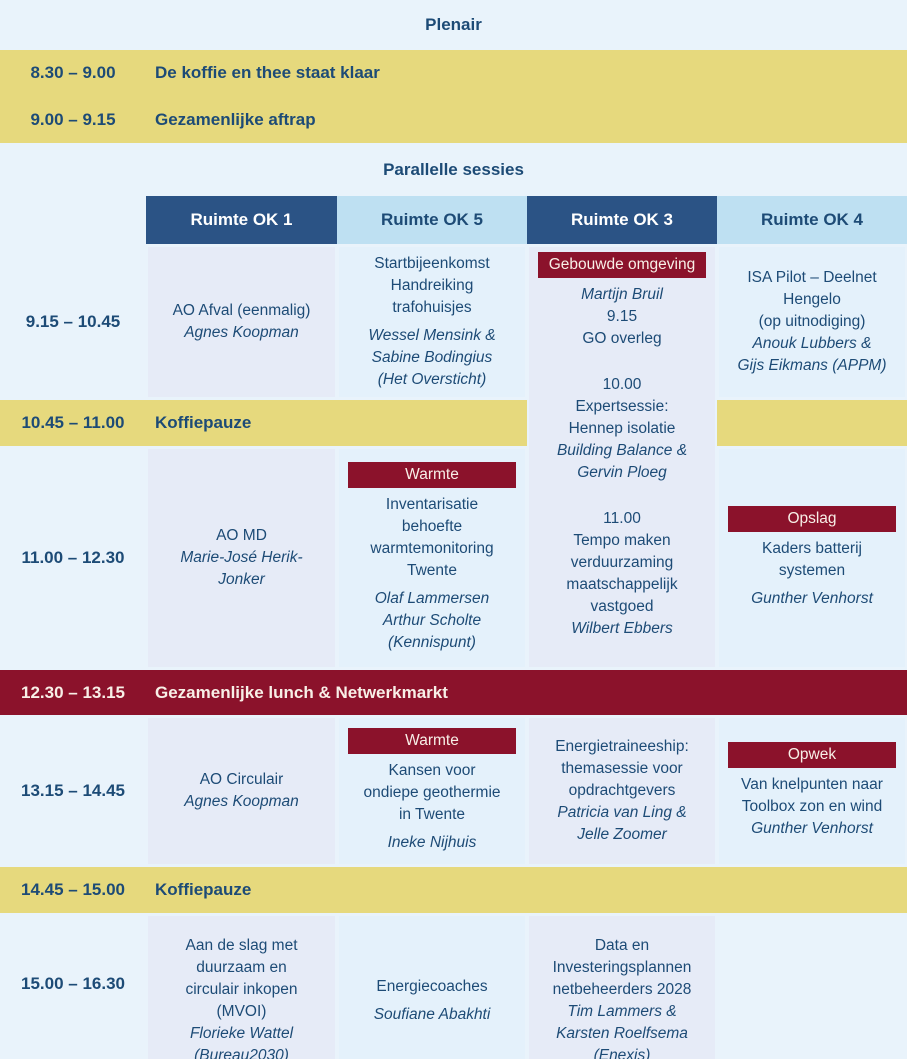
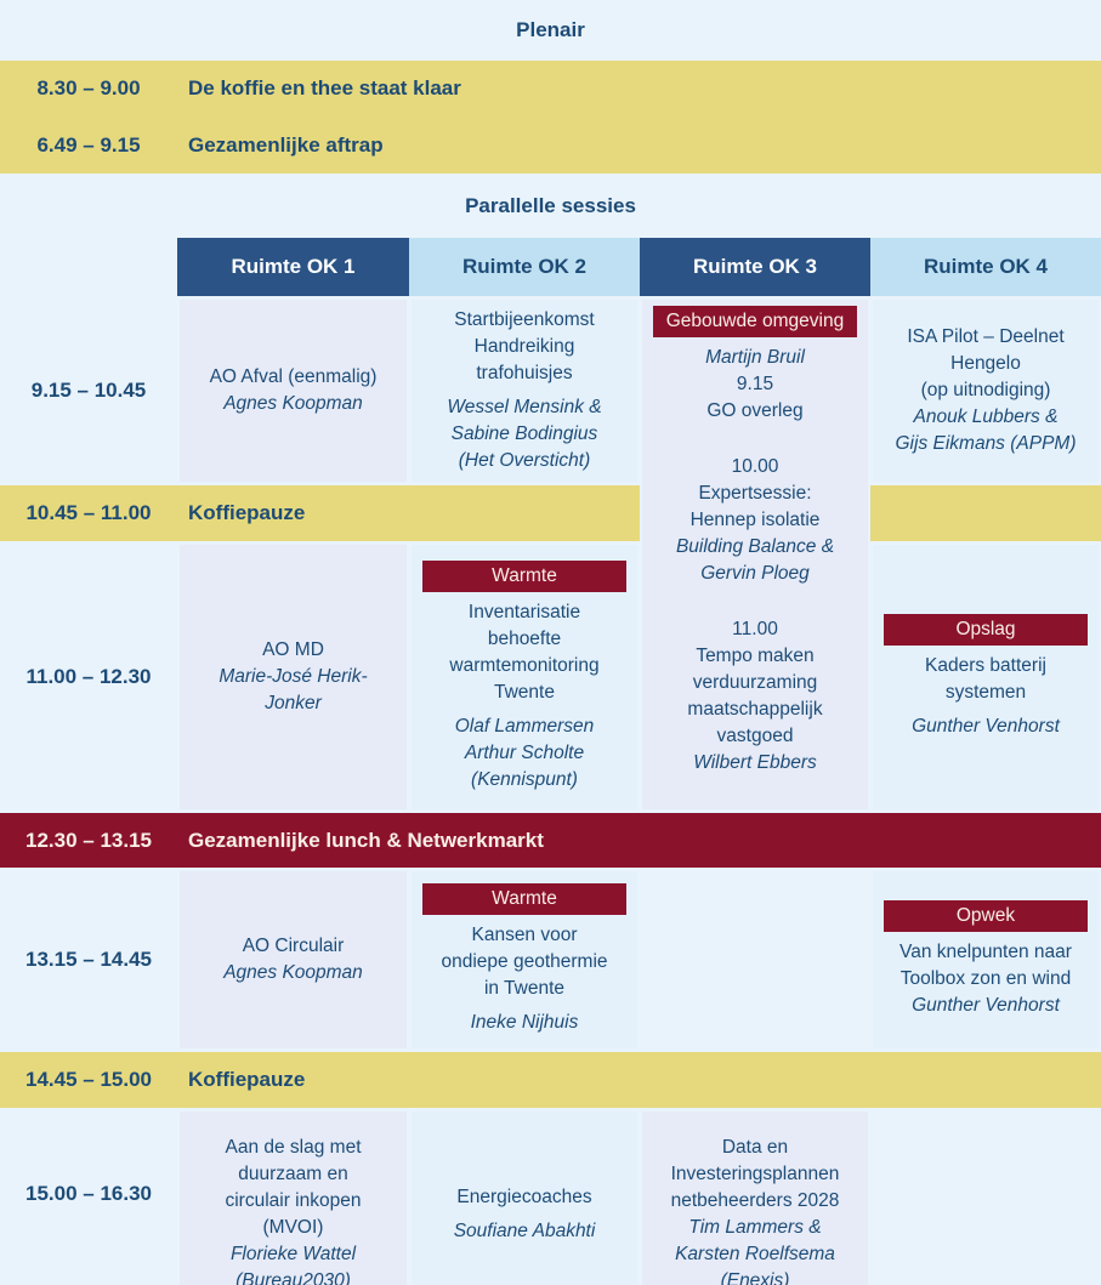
  Plenair
  8.30 – 9.00
  De koffie en thee staat klaar
- 9.00 – 9.15
+ 6.49 – 9.15
  Gezamenlijke aftrap
  Parallelle sessies
  Ruimte OK 1
- Ruimte OK 5
+ Ruimte OK 2
  Ruimte OK 3
  Ruimte OK 4
  9.15 – 10.45
  AO Afval (eenmalig)
  Agnes Koopman
  Startbijeenkomst
  Handreiking
  trafohuisjes
  Wessel Mensink &
  Sabine Bodingius
  (Het Oversticht)
  Gebouwde omgeving
  Martijn Bruil
  9.15
  GO overleg
  10.00
  Expertsessie:
  Hennep isolatie
  Building Balance &
  Gervin Ploeg
  11.00
  Tempo maken
  verduurzaming
  maatschappelijk
  vastgoed
  Wilbert Ebbers
  ISA Pilot – Deelnet
  Hengelo
  (op uitnodiging)
  Anouk Lubbers &
  Gijs Eikmans (APPM)
  10.45 – 11.00
  Koffiepauze
  11.00 – 12.30
  AO MD
  Marie-José Herik-
  Jonker
  Warmte
  Inventarisatie
  behoefte
  warmtemonitoring
  Twente
  Olaf Lammersen
  Arthur Scholte
  (Kennispunt)
  Opslag
  Kaders batterij
  systemen
  Gunther Venhorst
  12.30 – 13.15
  Gezamenlijke lunch & Netwerkmarkt
  13.15 – 14.45
  AO Circulair
  Agnes Koopman
  Warmte
  Kansen voor
  ondiepe geothermie
  in Twente
  Ineke Nijhuis
- Energietraineeship:
- themasessie voor
- opdrachtgevers
- Patricia van Ling &
- Jelle Zoomer
  Opwek
  Van knelpunten naar
  Toolbox zon en wind
  Gunther Venhorst
  14.45 – 15.00
  Koffiepauze
  15.00 – 16.30
  Aan de slag met
  duurzaam en
  circulair inkopen
  (MVOI)
  Florieke Wattel
  (Bureau2030)
  Energiecoaches
  Soufiane Abakhti
  Data en
  Investeringsplannen
  netbeheerders 2028
  Tim Lammers &
  Karsten Roelfsema
  (Enexis)
